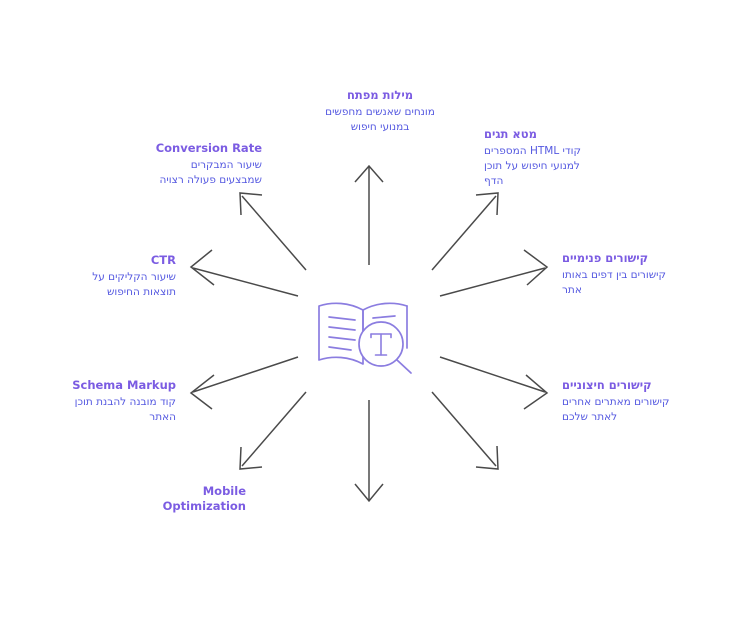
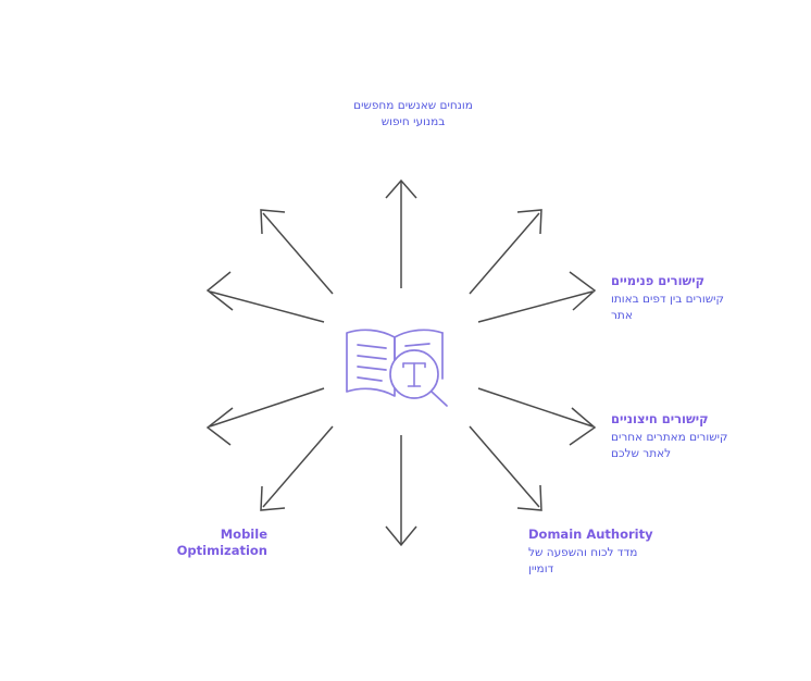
- מילות מפתח
  מונחים שאנשים מחפשים
  במנועי חיפוש
- מטא תגים
- קודי HTML המספרים
- למנועי חיפוש על תוכן
- הדף
  קישורים פנימיים
  קישורים בין דפים באותו
  אתר
  קישורים חיצוניים
  קישורים מאתרים אחרים
  לאתר שלכם
+ Domain Authority
+ מדד לכוח והשפעה של
+ דומיין
  Mobile
  Optimization
- Schema Markup
- קוד מובנה להבנת תוכן
- האתר
- CTR
- שיעור הקליקים על
- תוצאות החיפוש
- Conversion Rate
- שיעור המבקרים
- שמבצעים פעולה רצויה
